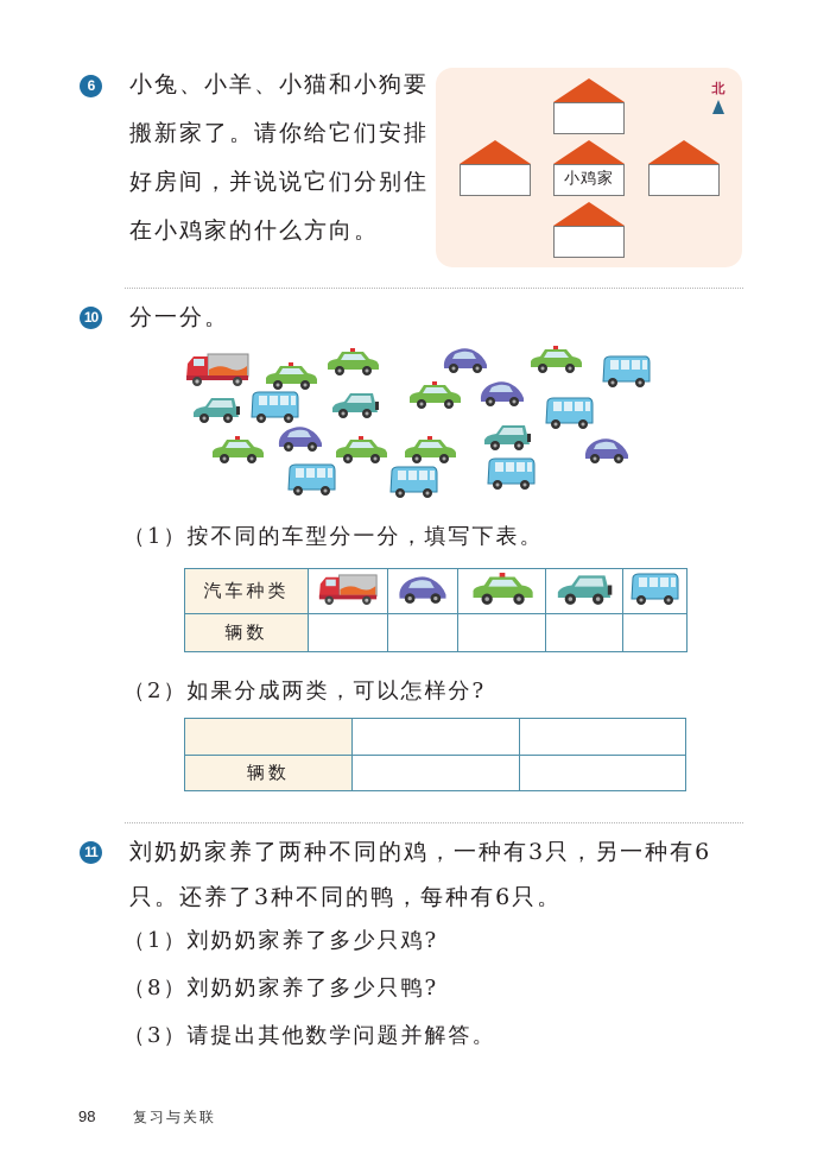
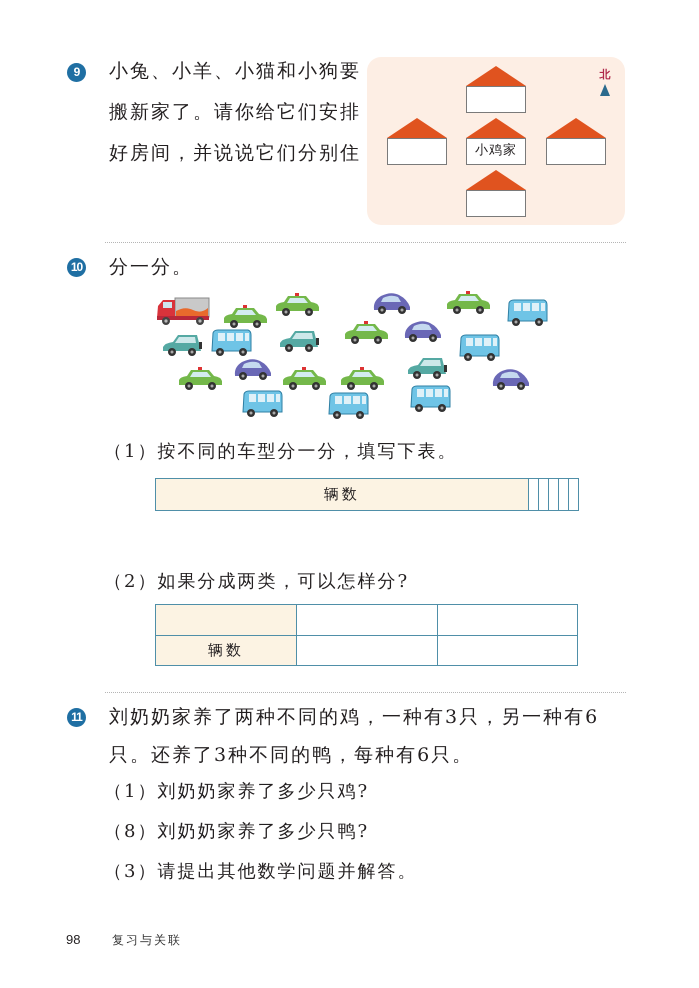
- 6
+ 9
  小兔、小羊、小猫和小狗要
  搬新家了。请你给它们安排
  好房间，并说说它们分别住
- 在小鸡家的什么方向。
  小鸡家
  北
  10
  分一分。
  （1）按不同的车型分一分，填写下表。
- 汽车种类
  辆数
  （2）如果分成两类，可以怎样分?
  辆数
  11
  刘奶奶家养了两种不同的鸡，一种有3只，另一种有6
  只。还养了3种不同的鸭，每种有6只。
  （1）刘奶奶家养了多少只鸡?
  （8）刘奶奶家养了多少只鸭?
  （3）请提出其他数学问题并解答。
  98
  复习与关联
